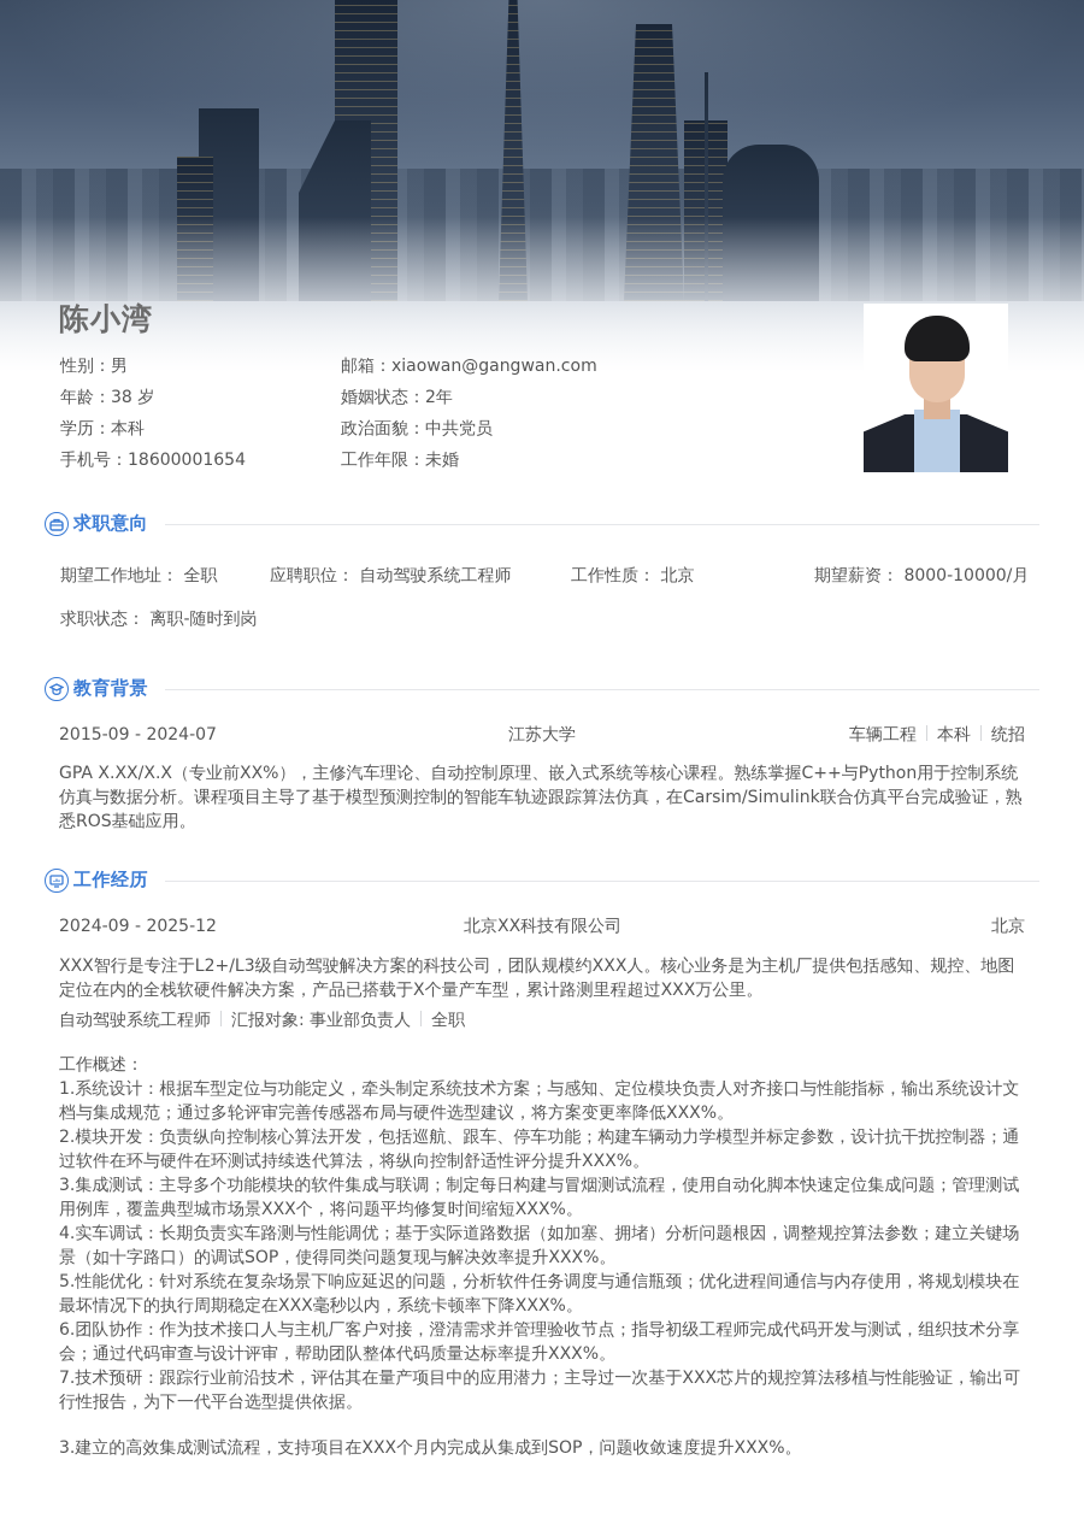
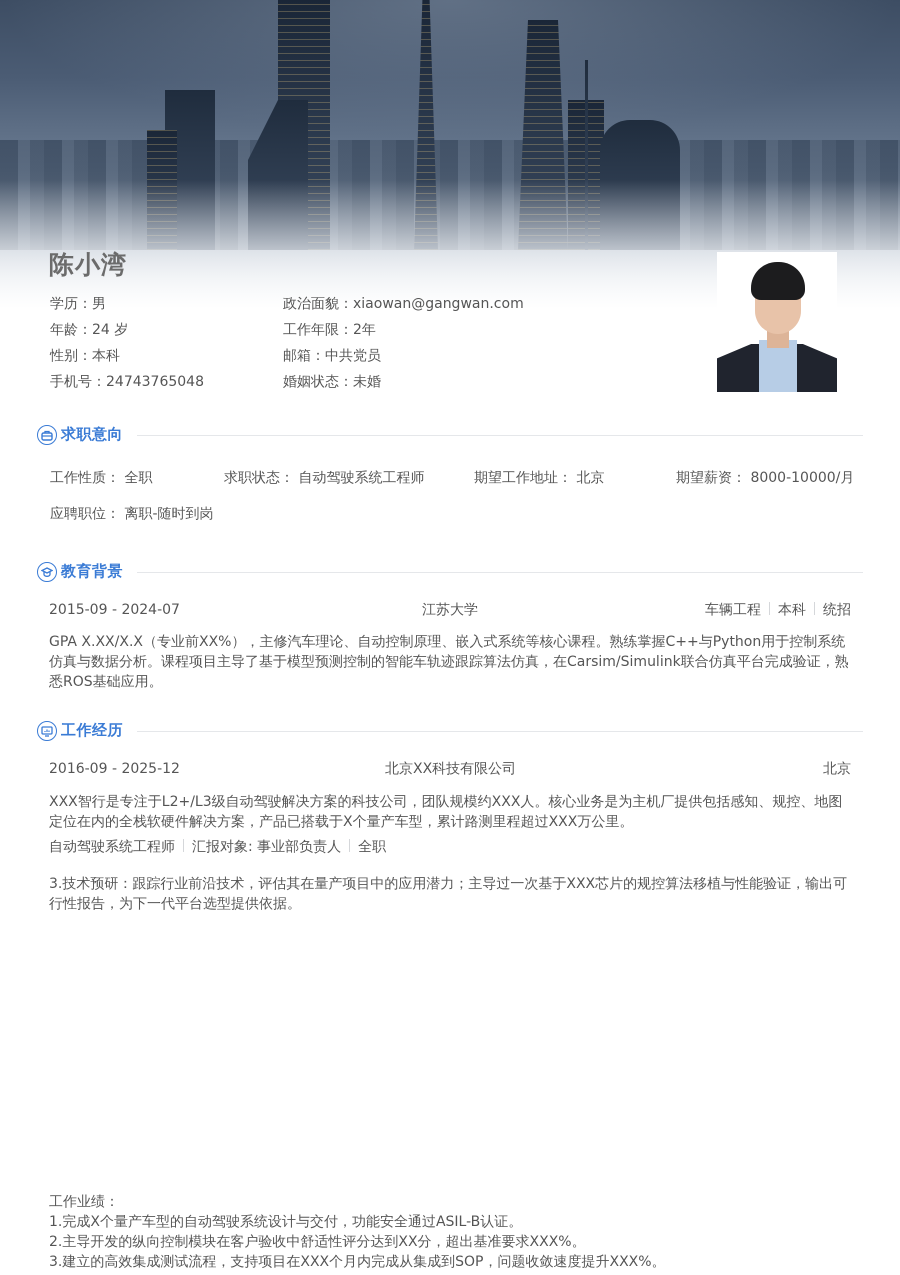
  陈小湾
- 性别：男
+ 学历：男
- 年龄：38 岁
+ 年龄：24 岁
- 学历：本科
+ 性别：本科
- 手机号：18600001654
+ 手机号：24743765048
- 邮箱：xiaowan@gangwan.com
+ 政治面貌：xiaowan@gangwan.com
- 婚姻状态：2年
+ 工作年限：2年
- 政治面貌：中共党员
+ 邮箱：中共党员
- 工作年限：未婚
+ 婚姻状态：未婚
  求职意向
- 期望工作地址： 全职
+ 工作性质： 全职
- 应聘职位： 自动驾驶系统工程师
+ 求职状态： 自动驾驶系统工程师
- 工作性质： 北京
+ 期望工作地址： 北京
  期望薪资： 8000-10000/月
- 求职状态： 离职-随时到岗
+ 应聘职位： 离职-随时到岗
  教育背景
  2015-09 - 2024-07
  江苏大学
  车辆工程 本科 统招
  GPA X.XX/X.X（专业前XX%），主修汽车理论、自动控制原理、嵌入式系统等核心课程。熟练掌握C++与Python用于控制系统仿真与数据分析。课程项目主导了基于模型预测控制的智能车轨迹跟踪算法仿真，在Carsim/Simulink联合仿真平台完成验证，熟悉ROS基础应用。
  工作经历
- 2024-09 - 2025-12
+ 2016-09 - 2025-12
  北京XX科技有限公司
  北京
  XXX智行是专注于L2+/L3级自动驾驶解决方案的科技公司，团队规模约XXX人。核心业务是为主机厂提供包括感知、规控、地图定位在内的全栈软硬件解决方案，产品已搭载于X个量产车型，累计路测里程超过XXX万公里。
  自动驾驶系统工程师 汇报对象: 事业部负责人 全职
- 工作概述：
- 1.系统设计：根据车型定位与功能定义，牵头制定系统技术方案；与感知、定位模块负责人对齐接口与性能指标，输出系统设计文档与集成规范；通过多轮评审完善传感器布局与硬件选型建议，将方案变更率降低XXX%。
- 2.模块开发：负责纵向控制核心算法开发，包括巡航、跟车、停车功能；构建车辆动力学模型并标定参数，设计抗干扰控制器；通过软件在环与硬件在环测试持续迭代算法，将纵向控制舒适性评分提升XXX%。
- 3.集成测试：主导多个功能模块的软件集成与联调；制定每日构建与冒烟测试流程，使用自动化脚本快速定位集成问题；管理测试用例库，覆盖典型城市场景XXX个，将问题平均修复时间缩短XXX%。
- 4.实车调试：长期负责实车路测与性能调优；基于实际道路数据（如加塞、拥堵）分析问题根因，调整规控算法参数；建立关键场景（如十字路口）的调试SOP，使得同类问题复现与解决效率提升XXX%。
- 5.性能优化：针对系统在复杂场景下响应延迟的问题，分析软件任务调度与通信瓶颈；优化进程间通信与内存使用，将规划模块在最坏情况下的执行周期稳定在XXX毫秒以内，系统卡顿率下降XXX%。
- 6.团队协作：作为技术接口人与主机厂客户对接，澄清需求并管理验收节点；指导初级工程师完成代码开发与测试，组织技术分享会；通过代码审查与设计评审，帮助团队整体代码质量达标率提升XXX%。
- 7.技术预研：跟踪行业前沿技术，评估其在量产项目中的应用潜力；主导过一次基于XXX芯片的规控算法移植与性能验证，输出可行性报告，为下一代平台选型提供依据。
+ 3.技术预研：跟踪行业前沿技术，评估其在量产项目中的应用潜力；主导过一次基于XXX芯片的规控算法移植与性能验证，输出可行性报告，为下一代平台选型提供依据。
+ 工作业绩：
+ 1.完成X个量产车型的自动驾驶系统设计与交付，功能安全通过ASIL-B认证。
+ 2.主导开发的纵向控制模块在客户验收中舒适性评分达到XX分，超出基准要求XXX%。
  3.建立的高效集成测试流程，支持项目在XXX个月内完成从集成到SOP，问题收敛速度提升XXX%。
